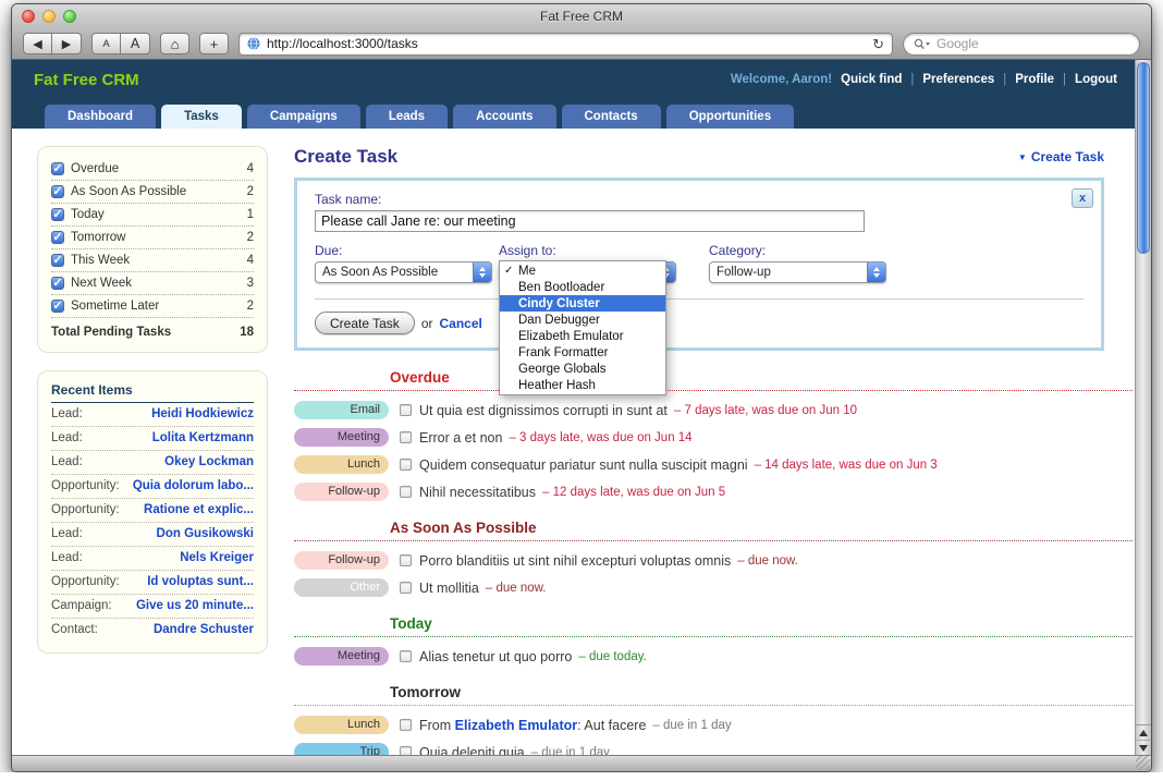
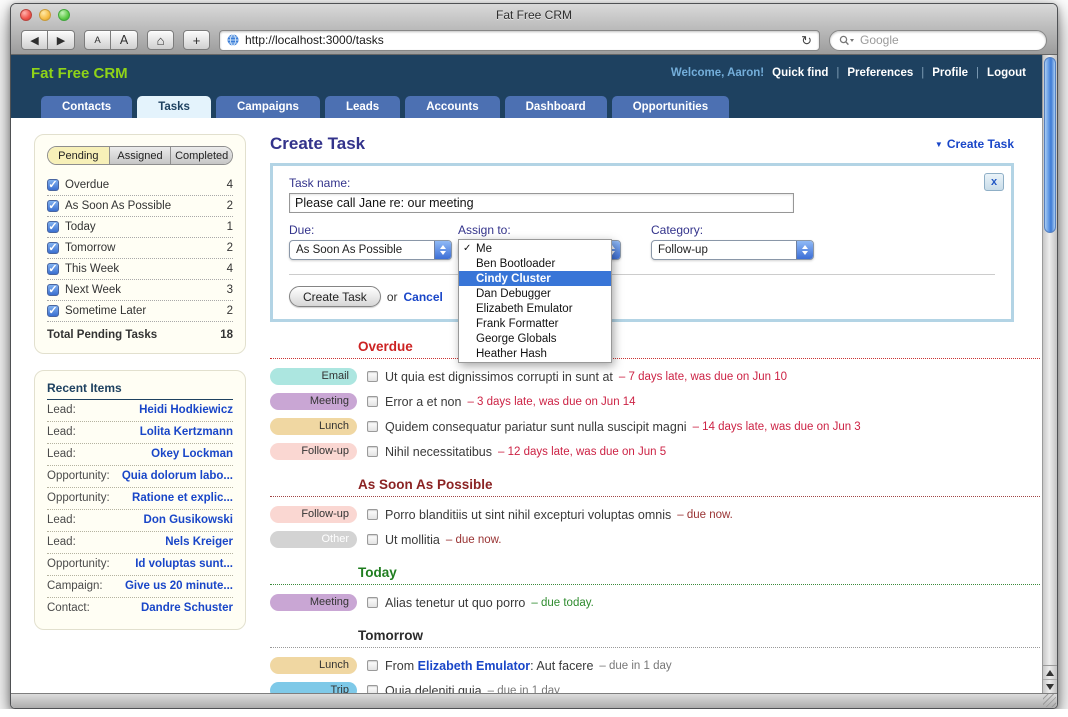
  Fat Free CRM
  ◀
  ▶
  A
  A
  ⌂
  +
  http://localhost:3000/tasks
  ↻
  Google
  Fat Free CRM
  Welcome, Aaron!
  Quick find
  |
  Preferences
  |
  Profile
  |
  Logout
- Dashboard
+ Contacts
  Tasks
  Campaigns
  Leads
  Accounts
- Contacts
+ Dashboard
  Opportunities
+ Pending
+ Assigned
+ Completed
  ✓
  Overdue
  4
  ✓
  As Soon As Possible
  2
  ✓
  Today
  1
  ✓
  Tomorrow
  2
  ✓
  This Week
  4
  ✓
  Next Week
  3
  ✓
  Sometime Later
  2
  Total Pending Tasks
  18
  Recent Items
  Lead:
  Heidi Hodkiewicz
  Lead:
  Lolita Kertzmann
  Lead:
  Okey Lockman
  Opportunity:
  Quia dolorum labo...
  Opportunity:
  Ratione et explic...
  Lead:
  Don Gusikowski
  Lead:
  Nels Kreiger
  Opportunity:
  Id voluptas sunt...
  Campaign:
  Give us 20 minute...
  Contact:
  Dandre Schuster
  Create Task
  ▼
  Create Task
  x
  Task name:
  Please call Jane re: our meeting
  Due:
  As Soon As Possible
  Assign to:
  Category:
  Follow-up
  ✓
  Me
  Ben Bootloader
  Cindy Cluster
  Dan Debugger
  Elizabeth Emulator
  Frank Formatter
  George Globals
  Heather Hash
  Create Task
  or
  Cancel
  Overdue
  Email
  Ut quia est dignissimos corrupti in sunt at
  – 7 days late, was due on Jun 10
  Meeting
  Error a et non
  – 3 days late, was due on Jun 14
  Lunch
  Quidem consequatur pariatur sunt nulla suscipit magni
  – 14 days late, was due on Jun 3
  Follow-up
  Nihil necessitatibus
  – 12 days late, was due on Jun 5
  As Soon As Possible
  Follow-up
  Porro blanditiis ut sint nihil excepturi voluptas omnis
  – due now.
  Other
  Ut mollitia
  – due now.
  Today
  Meeting
  Alias tenetur ut quo porro
  – due today.
  Tomorrow
  Lunch
  From Elizabeth Emulator: Aut facere
  – due in 1 day
  Trip
  Quia deleniti quia
  – due in 1 day
